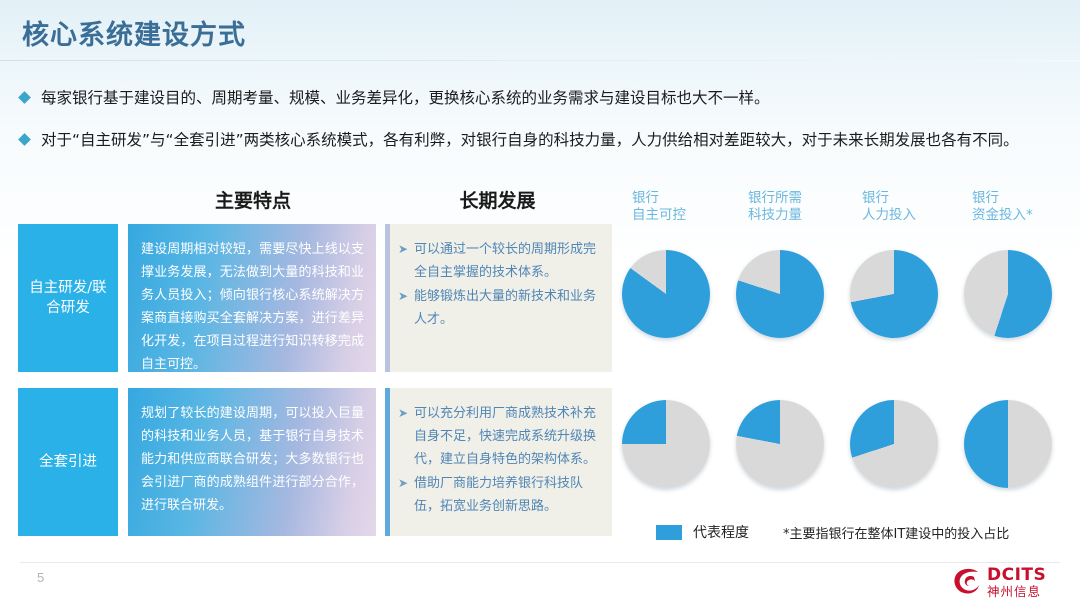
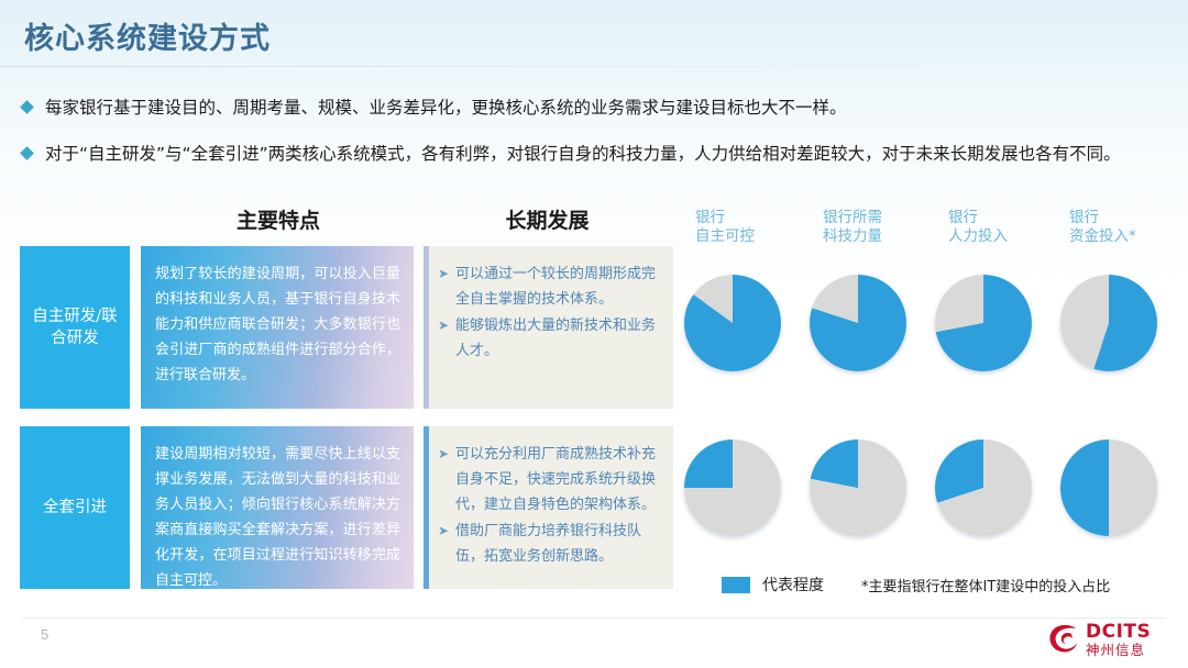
  核心系统建设方式
  每家银行基于建设目的、周期考量、规模、业务差异化，更换核心系统的业务需求与建设目标也大不一样。
  对于“自主研发”与“全套引进”两类核心系统模式，各有利弊，对银行自身的科技力量，人力供给相对差距较大，对于未来长期发展也各有不同。
  主要特点
  长期发展
  银行
  自主可控
  银行所需
  科技力量
  银行
  人力投入
  银行
  资金投入*
  自主研发/联合研发
- 建设周期相对较短，需要尽快上线以支撑业务发展，无法做到大量的科技和业务人员投入；倾向银行核心系统解决方案商直接购买全套解决方案，进行差异化开发，在项目过程进行知识转移完成自主可控。
+ 规划了较长的建设周期，可以投入巨量的科技和业务人员，基于银行自身技术能力和供应商联合研发；大多数银行也会引进厂商的成熟组件进行部分合作，进行联合研发。
  ➤
  可以通过一个较长的周期形成完全自主掌握的技术体系。
  ➤
  能够锻炼出大量的新技术和业务人才。
  全套引进
- 规划了较长的建设周期，可以投入巨量的科技和业务人员，基于银行自身技术能力和供应商联合研发；大多数银行也会引进厂商的成熟组件进行部分合作，进行联合研发。
+ 建设周期相对较短，需要尽快上线以支撑业务发展，无法做到大量的科技和业务人员投入；倾向银行核心系统解决方案商直接购买全套解决方案，进行差异化开发，在项目过程进行知识转移完成自主可控。
  ➤
  可以充分利用厂商成熟技术补充自身不足，快速完成系统升级换代，建立自身特色的架构体系。
  ➤
  借助厂商能力培养银行科技队伍，拓宽业务创新思路。
  代表程度
  *主要指银行在整体IT建设中的投入占比
  5
  DCITS
  神州信息
